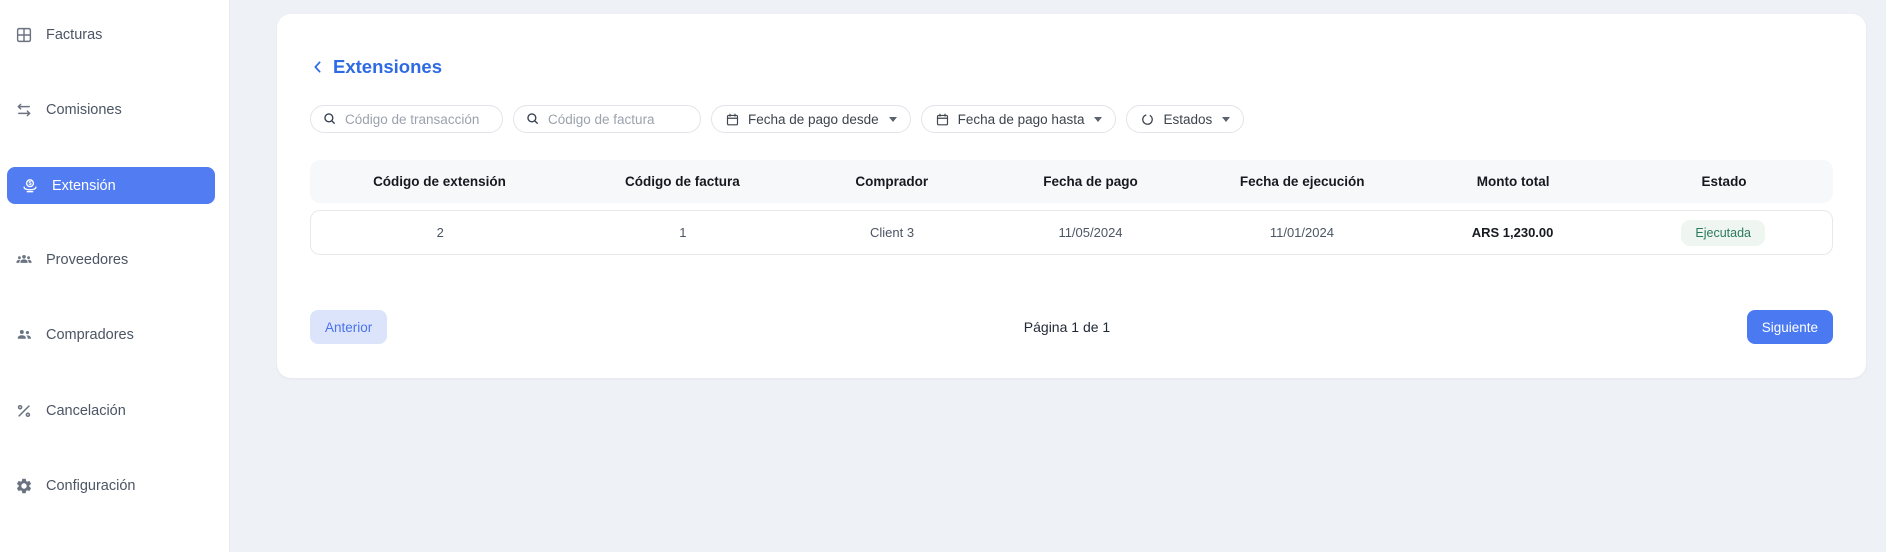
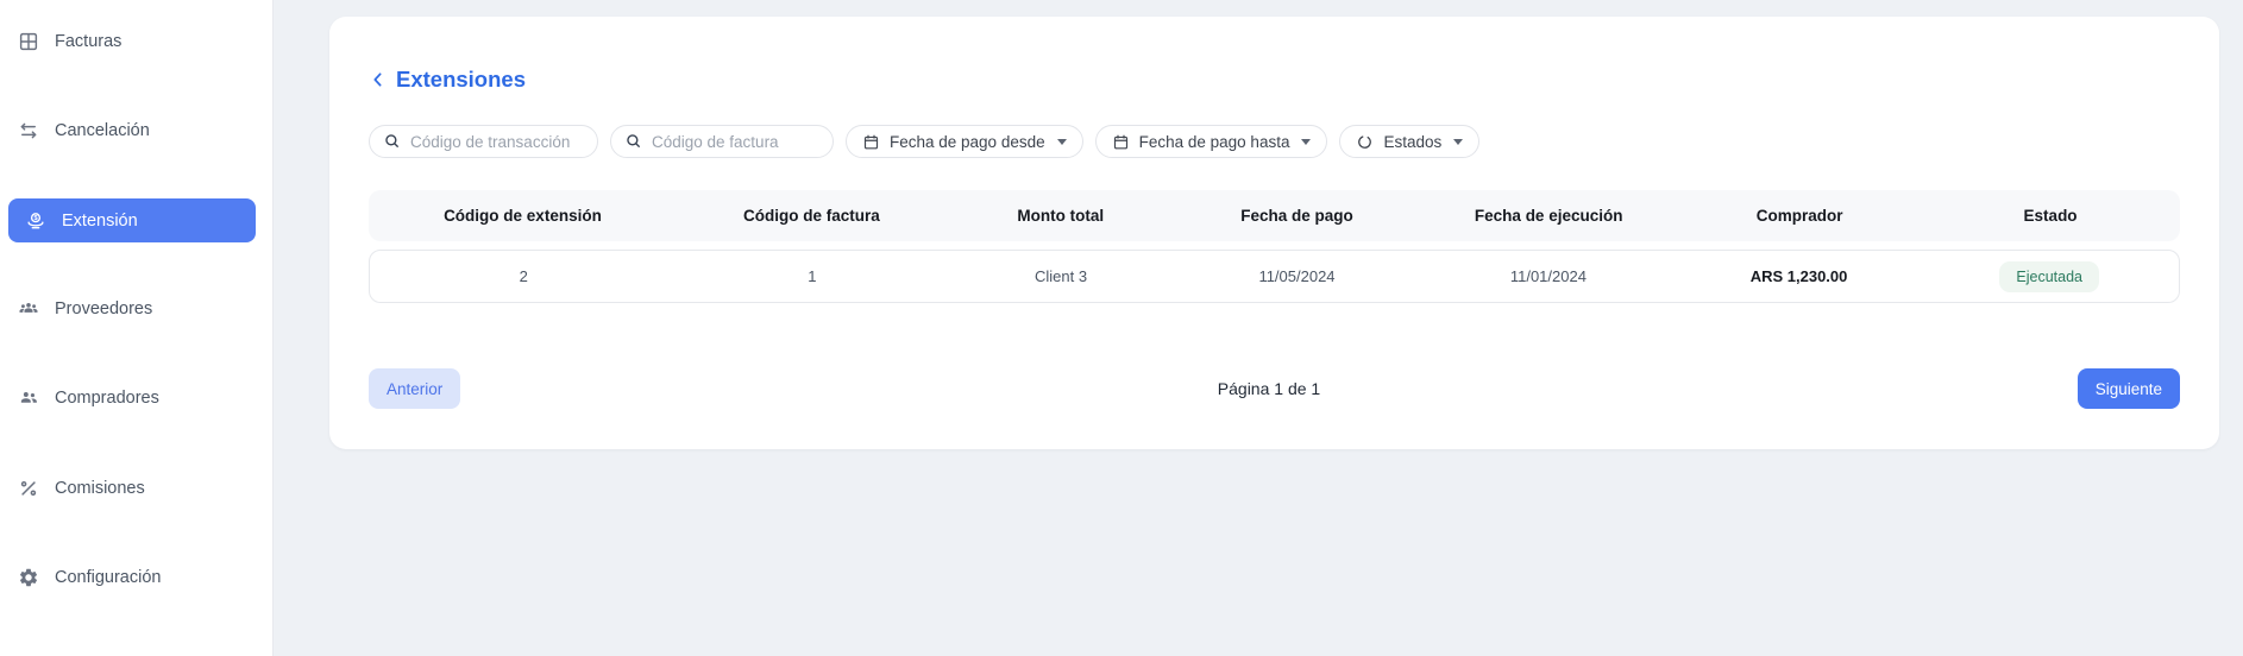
  Facturas
- Comisiones
+ Cancelación
  Extensión
  Proveedores
  Compradores
- Cancelación
+ Comisiones
  Configuración
  Extensiones
  Código de transacción
  Código de factura
  Fecha de pago desde
  Fecha de pago hasta
  Estados
  Código de extensión
  Código de factura
- Comprador
+ Monto total
  Fecha de pago
  Fecha de ejecución
- Monto total
+ Comprador
  Estado
  2
  1
  Client 3
  11/05/2024
  11/01/2024
  ARS 1,230.00
  Ejecutada
  Anterior
  Página 1 de 1
  Siguiente
